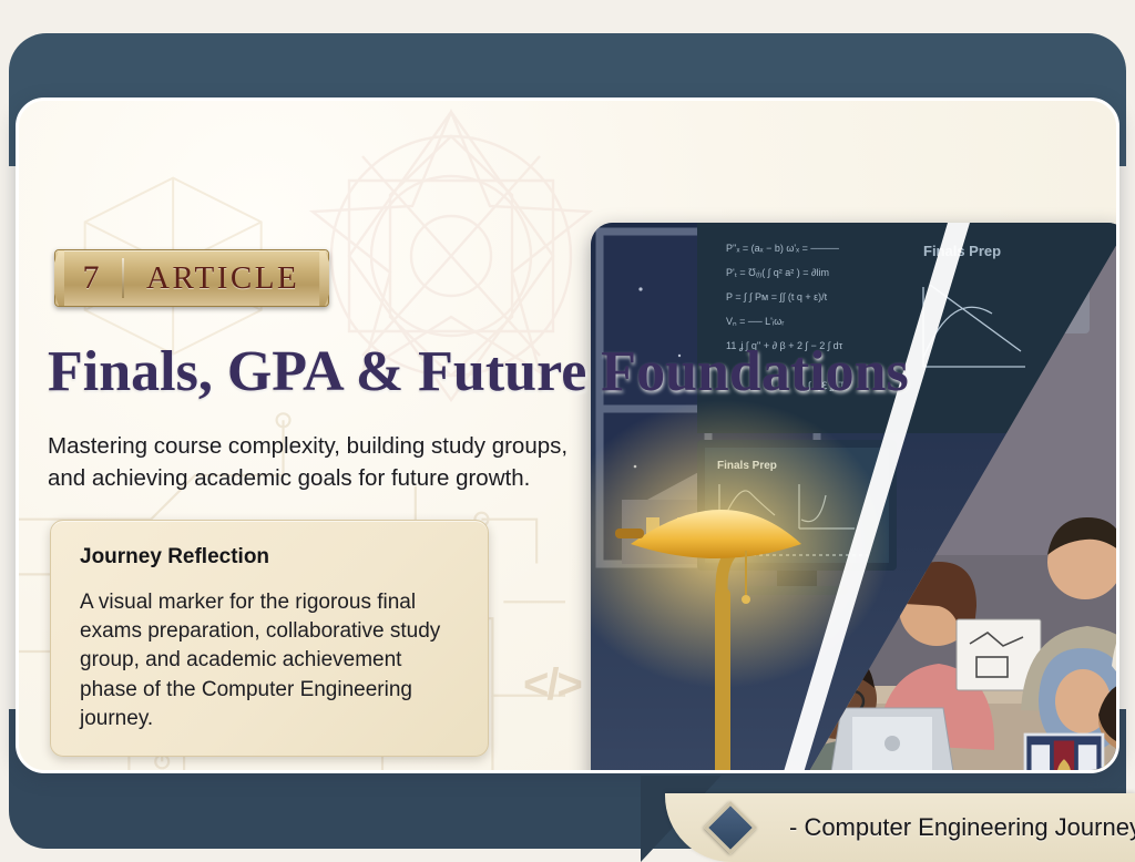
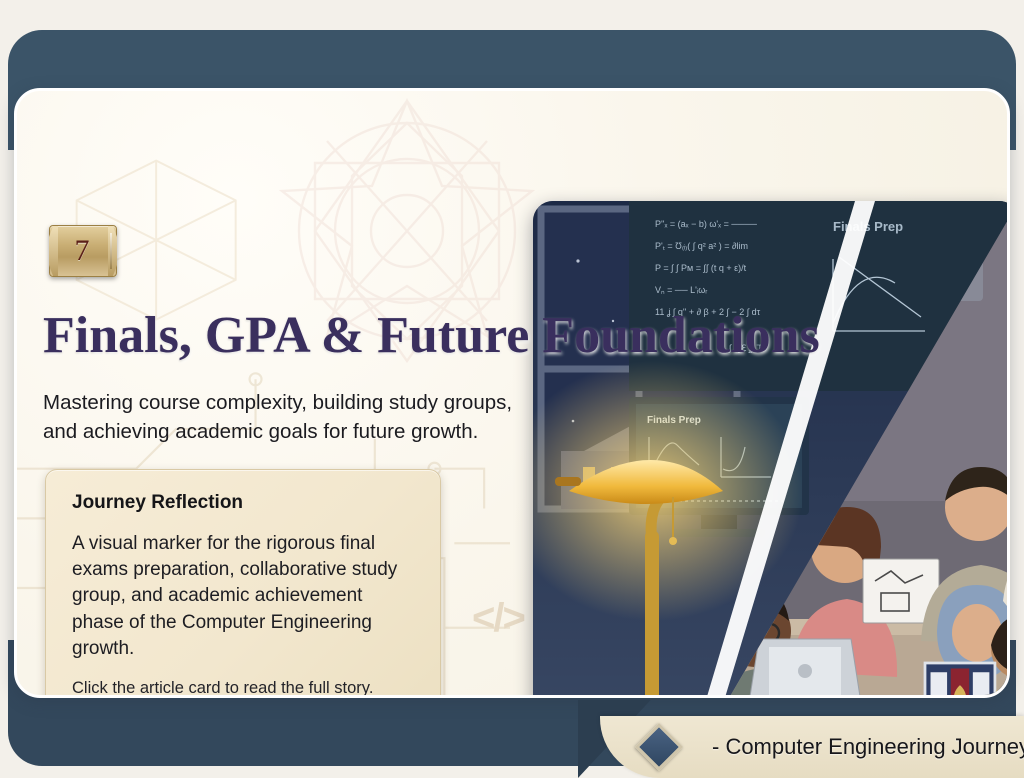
  </>
  7
- ARTICLE
  Finals, GPA & Future Foundations
  Mastering course complexity, building study groups, and achieving academic goals for future growth.
  Journey Reflection
- A visual marker for the rigorous final exams preparation, collaborative study group, and academic achievement phase of the Computer Engineering journey.
+ A visual marker for the rigorous final exams preparation, collaborative study group, and academic achievement phase of the Computer Engineering growth.
+ Click the article card to read the full story.
  P''ₓ = (aₓ − b) ω'ₓ = ────
  P'ₜ = Ʊ₍ᵢ₎( ∫ q² a² ) = ∂lim
  P = ∫ ∫ Pᴍ = ∫∫ (t q + ε)/t
  Vₙ = ── L'ᵢωᵣ
  11 ʝ ∫ q'' + ∂ β + 2 ∫ − 2 ∫ dτ
  ∫ ⅃∫ℇ ʃ∫ ⊤
  - Computer Engineering Journe
